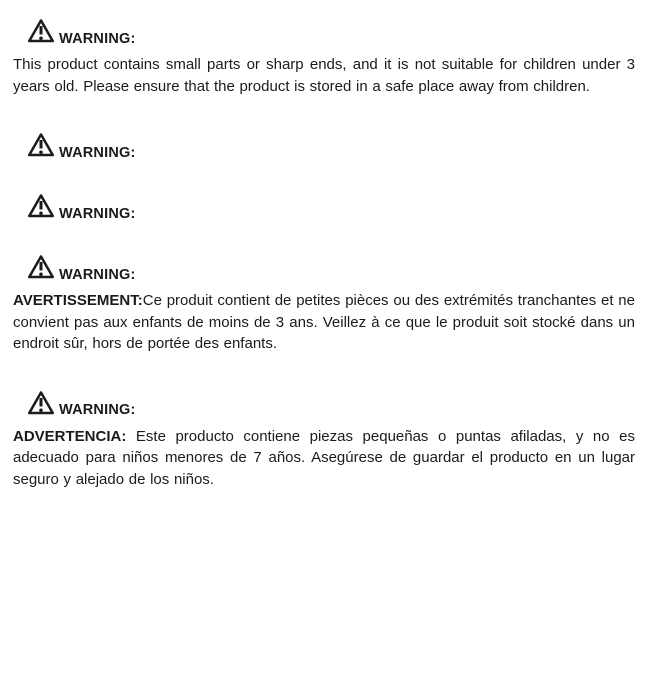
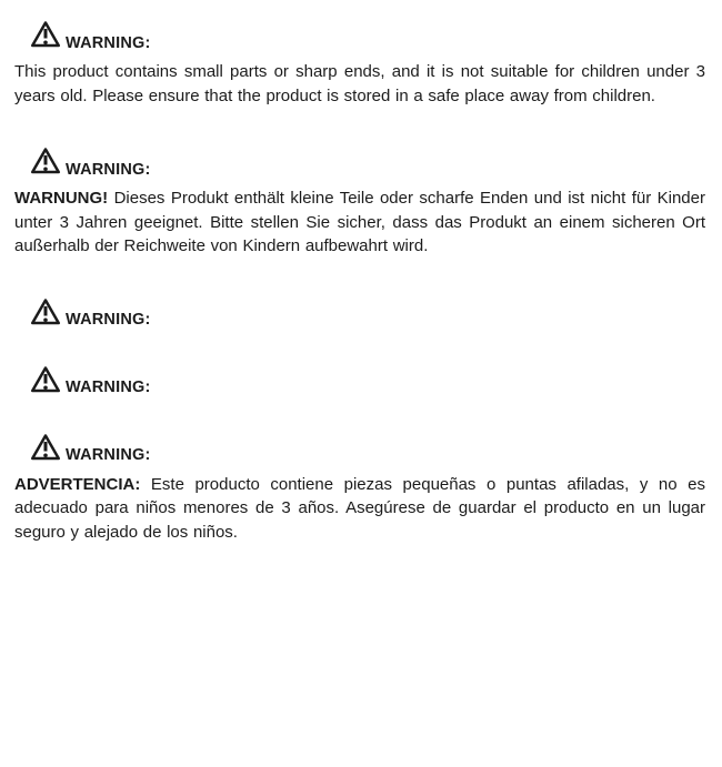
  WARNING:
  This product contains small parts or sharp ends, and it is not suitable for children under 3 years old. Please ensure that the product is stored in a safe place away from children.
  WARNING:
+ WARNUNG! Dieses Produkt enthält kleine Teile oder scharfe Enden und ist nicht für Kinder unter 3 Jahren geeignet. Bitte stellen Sie sicher, dass das Produkt an einem sicheren Ort außerhalb der Reichweite von Kindern aufbewahrt wird.
  WARNING:
  WARNING:
- AVERTISSEMENT:Ce produit contient de petites pièces ou des extrémités tranchantes et ne convient pas aux enfants de moins de 3 ans. Veillez à ce que le produit soit stocké dans un endroit sûr, hors de portée des enfants.
  WARNING:
- ADVERTENCIA: Este producto contiene piezas pequeñas o puntas afiladas, y no es adecuado para niños menores de 7 años. Asegúrese de guardar el producto en un lugar seguro y alejado de los niños.
+ ADVERTENCIA: Este producto contiene piezas pequeñas o puntas afiladas, y no es adecuado para niños menores de 3 años. Asegúrese de guardar el producto en un lugar seguro y alejado de los niños.
